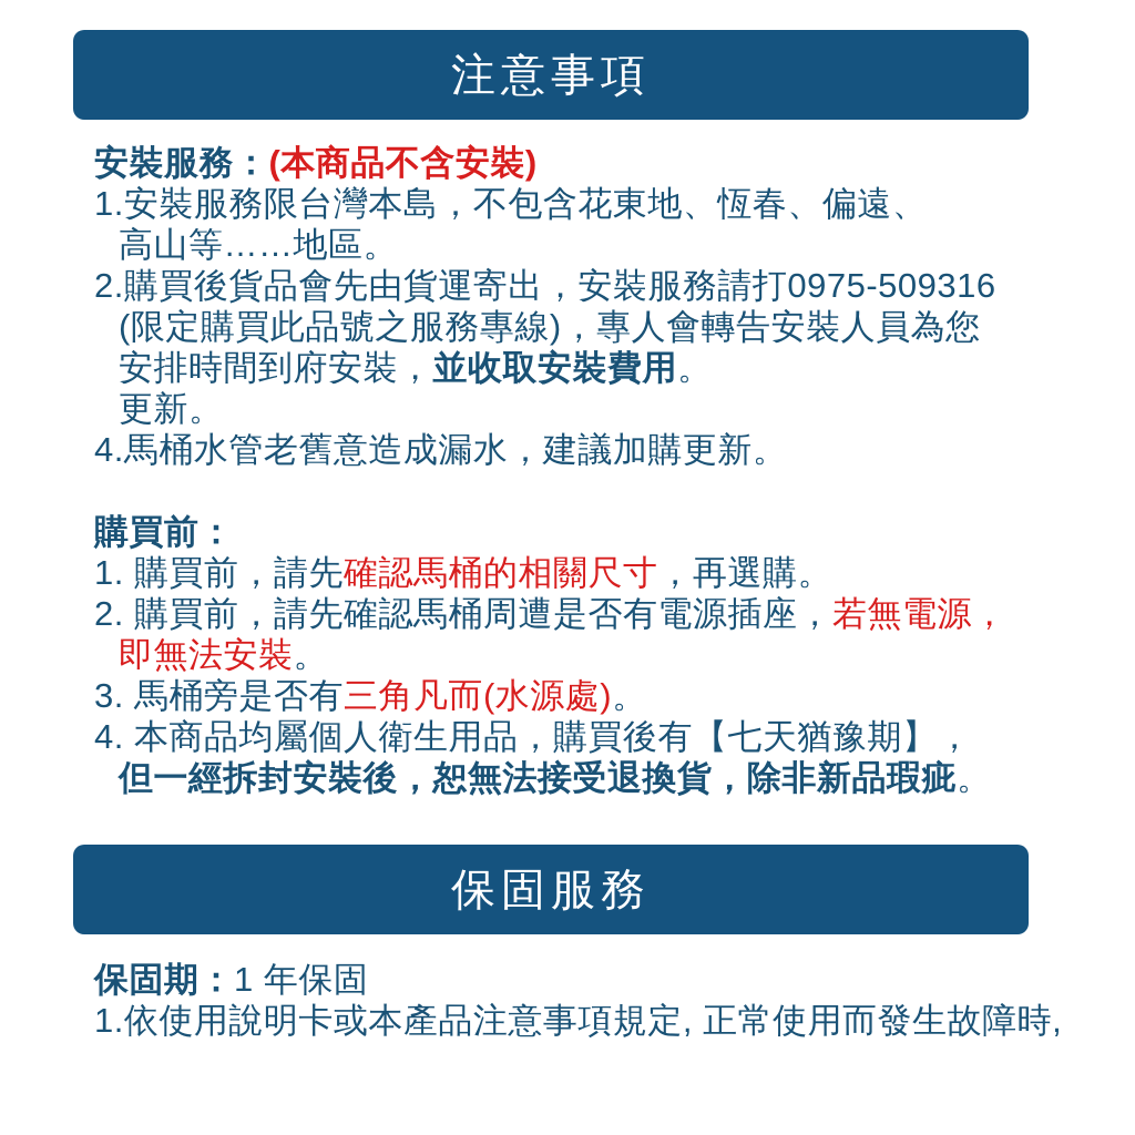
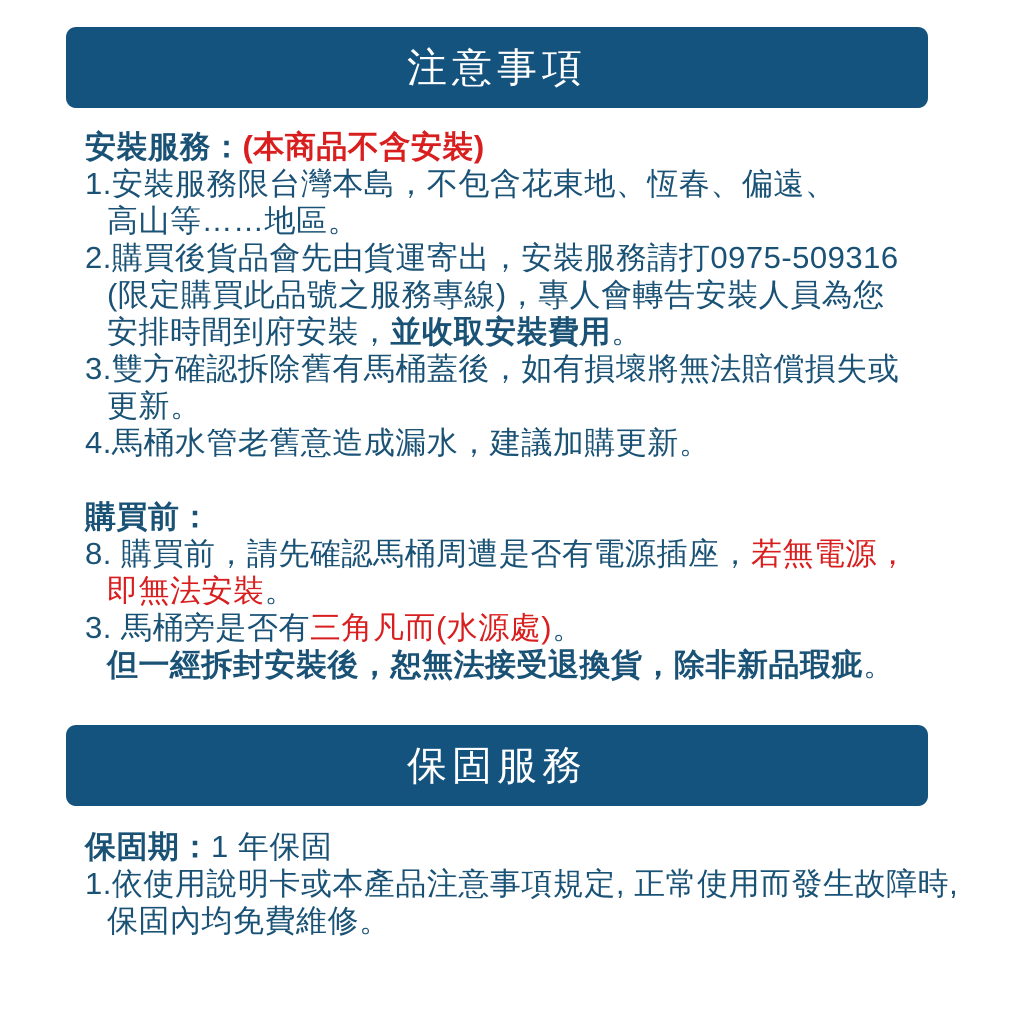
  注意事項
  安裝服務：(本商品不含安裝)
  1.安裝服務限台灣本島，不包含花東地、恆春、偏遠、
  高山等……地區。
  2.購買後貨品會先由貨運寄出，安裝服務請打0975-509316
  (限定購買此品號之服務專線)，專人會轉告安裝人員為您
  安排時間到府安裝，並收取安裝費用。
+ 3.雙方確認拆除舊有馬桶蓋後，如有損壞將無法賠償損失或
  更新。
  4.馬桶水管老舊意造成漏水，建議加購更新。
  購買前：
- 1. 購買前，請先確認馬桶的相關尺寸，再選購。
- 2. 購買前，請先確認馬桶周遭是否有電源插座，若無電源，
+ 8. 購買前，請先確認馬桶周遭是否有電源插座，若無電源，
  即無法安裝。
  3. 馬桶旁是否有三角凡而(水源處)。
- 4. 本商品均屬個人衛生用品，購買後有【七天猶豫期】，
  但一經拆封安裝後，恕無法接受退換貨，除非新品瑕疵。
  保固服務
  保固期：1 年保固
  1.依使用說明卡或本產品注意事項規定, 正常使用而發生故障時,
+ 保固內均免費維修。
